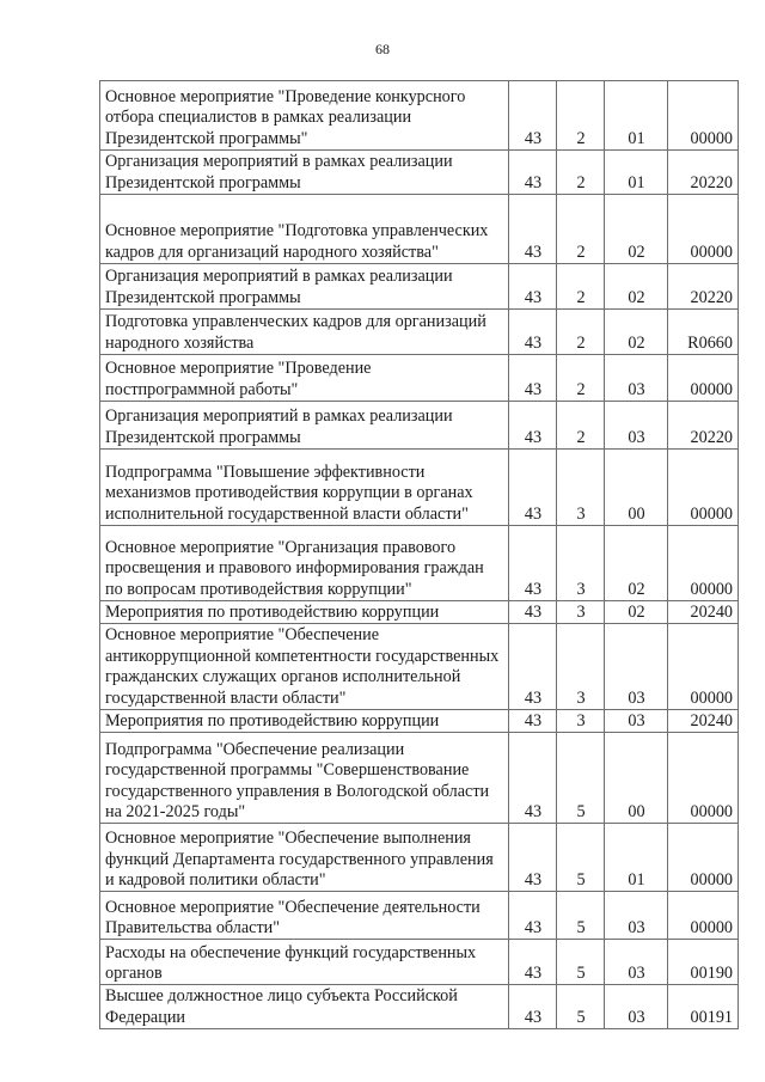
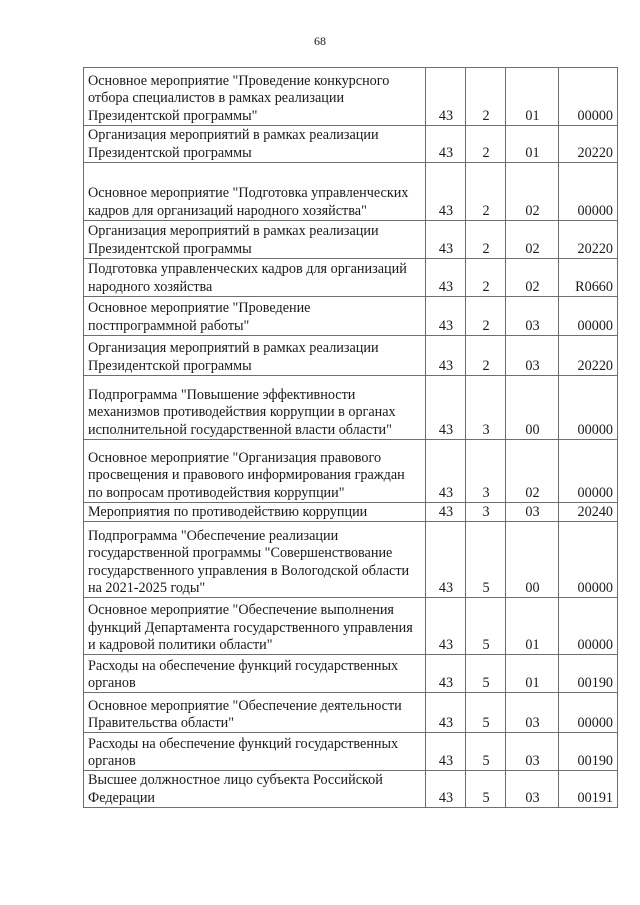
  68
  Основное мероприятие "Проведение конкурсного отбора специалистов в рамках реализации Президентской программы"	43	2	01	00000
  Организация мероприятий в рамках реализации Президентской программы	43	2	01	20220
  Основное мероприятие "Подготовка управленческих кадров для организаций народного хозяйства"	43	2	02	00000
  Организация мероприятий в рамках реализации Президентской программы	43	2	02	20220
  Подготовка управленческих кадров для организаций народного хозяйства	43	2	02	R0660
  Основное мероприятие "Проведение постпрограммной работы"	43	2	03	00000
  Организация мероприятий в рамках реализации Президентской программы	43	2	03	20220
  Подпрограмма "Повышение эффективности механизмов противодействия коррупции в органах исполнительной государственной власти области"	43	3	00	00000
  Основное мероприятие "Организация правового просвещения и правового информирования граждан по вопросам противодействия коррупции"	43	3	02	00000
- Мероприятия по противодействию коррупции	43	3	02	20240
- Основное мероприятие "Обеспечение антикоррупционной компетентности государственных гражданских служащих органов исполнительной государственной власти области"	43	3	03	00000
  Мероприятия по противодействию коррупции	43	3	03	20240
  Подпрограмма "Обеспечение реализации государственной программы "Совершенствование государственного управления в Вологодской области на 2021-2025 годы"	43	5	00	00000
  Основное мероприятие "Обеспечение выполнения функций Департамента государственного управления и кадровой политики области"	43	5	01	00000
+ Расходы на обеспечение функций государственных органов	43	5	01	00190
  Основное мероприятие "Обеспечение деятельности Правительства области"	43	5	03	00000
  Расходы на обеспечение функций государственных органов	43	5	03	00190
  Высшее должностное лицо субъекта Российской Федерации	43	5	03	00191
